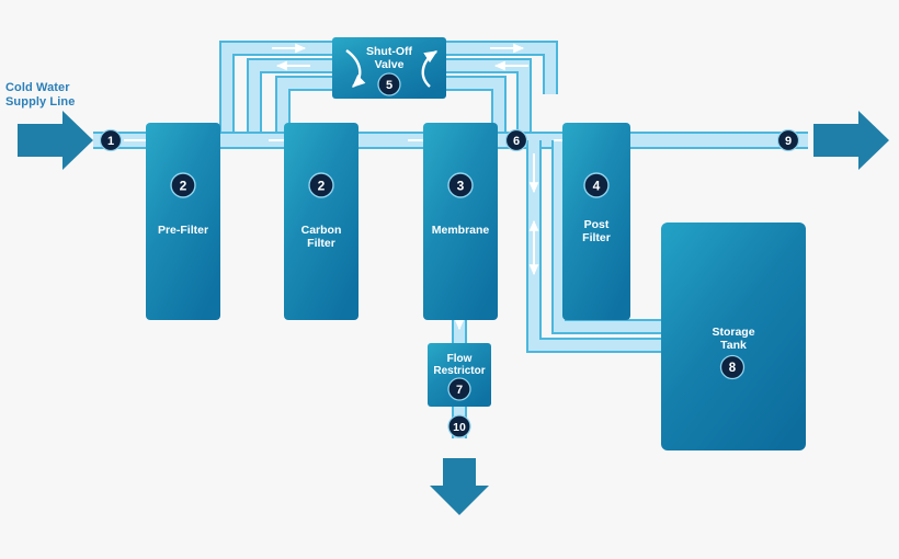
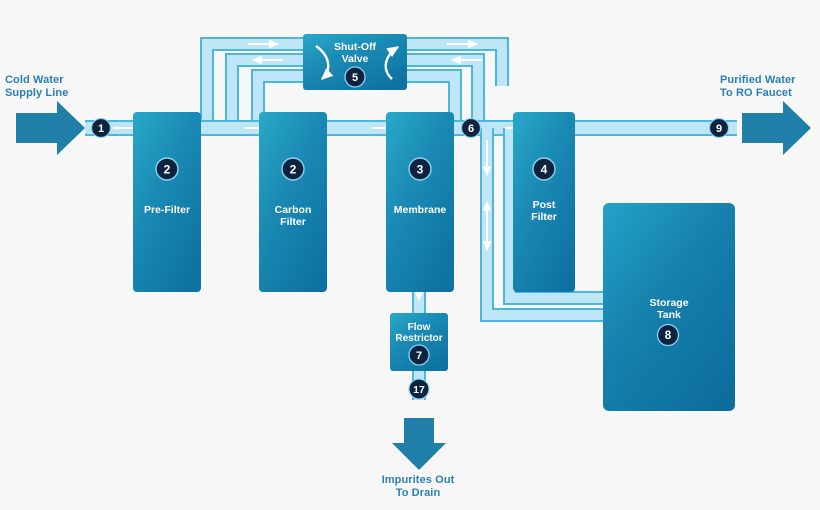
  1
  2
  2
  3
  4
  5
  6
  7
  8
  9
- 10
+ 17
  Pre-Filter
  Carbon
  Filter
  Membrane
  Post
  Filter
  Shut-Off
  Valve
  Flow
  Restrictor
  Storage
  Tank
  Cold Water
  Supply Line
+ Purified Water
+ To RO Faucet
+ Impurites Out
+ To Drain
